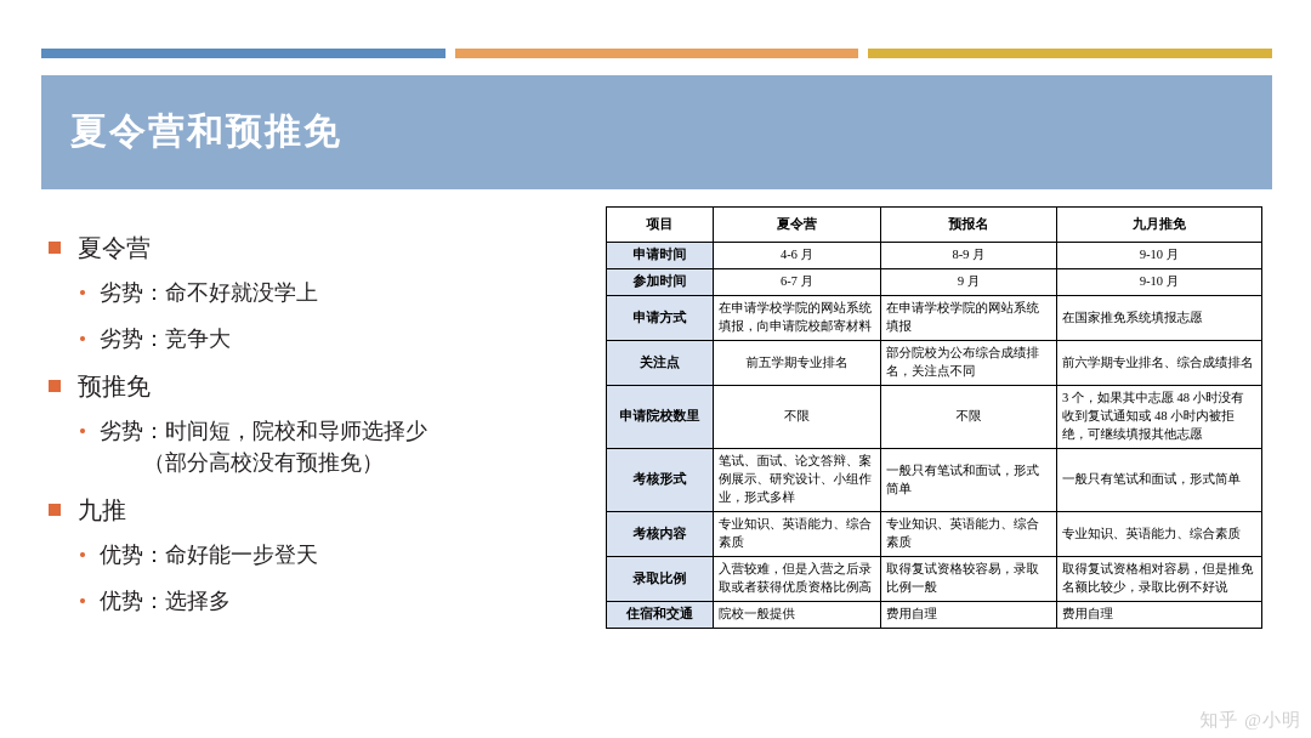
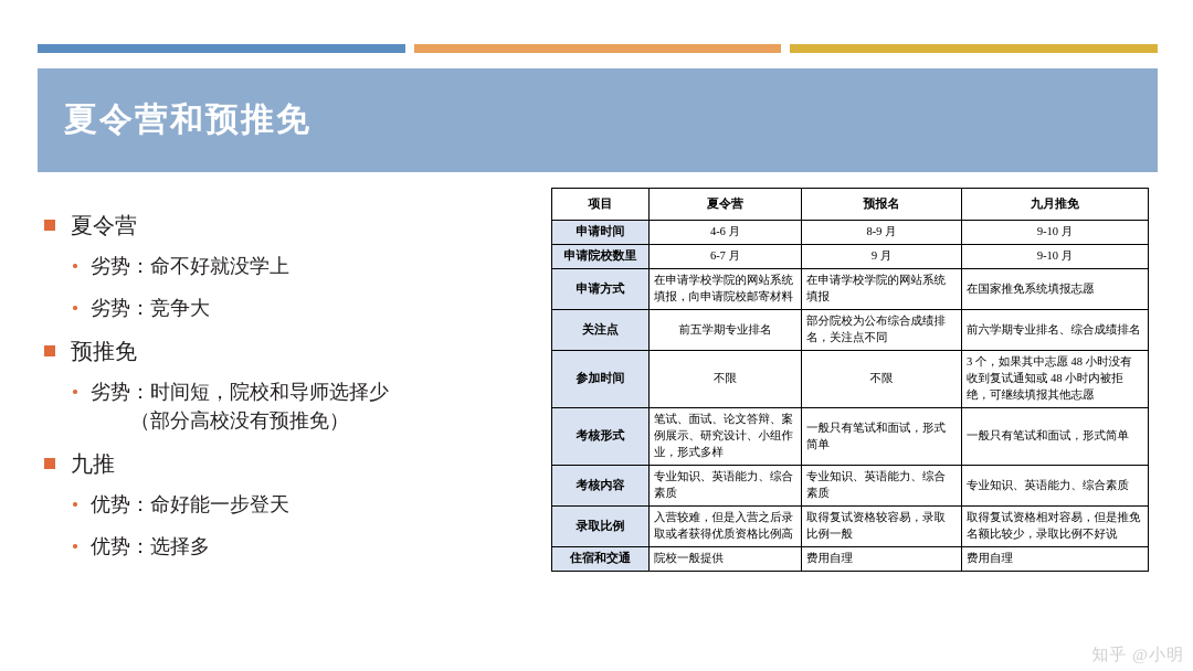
  夏令营和预推免
  夏令营
  劣势：命不好就没学上
  劣势：竞争大
  预推免
  劣势：时间短，院校和导师选择少
  （部分高校没有预推免）
  九推
  优势：命好能一步登天
  优势：选择多
  项目	夏令营	预报名	九月推免
  申请时间	4-6 月	8-9 月	9-10 月
- 参加时间	6-7 月	9 月	9-10 月
+ 申请院校数里	6-7 月	9 月	9-10 月
  申请方式	在申请学校学院的网站系统填报，向申请院校邮寄材料	在申请学校学院的网站系统填报	在国家推免系统填报志愿
  关注点	前五学期专业排名	部分院校为公布综合成绩排名，关注点不同	前六学期专业排名、综合成绩排名
- 申请院校数里	不限	不限	3 个，如果其中志愿 48 小时没有收到复试通知或 48 小时内被拒绝，可继续填报其他志愿
+ 参加时间	不限	不限	3 个，如果其中志愿 48 小时没有收到复试通知或 48 小时内被拒绝，可继续填报其他志愿
  考核形式	笔试、面试、论文答辩、案例展示、研究设计、小组作业，形式多样	一般只有笔试和面试，形式简单	一般只有笔试和面试，形式简单
  考核内容	专业知识、英语能力、综合素质	专业知识、英语能力、综合素质	专业知识、英语能力、综合素质
  录取比例	入营较难，但是入营之后录取或者获得优质资格比例高	取得复试资格较容易，录取比例一般	取得复试资格相对容易，但是推免名额比较少，录取比例不好说
  住宿和交通	院校一般提供	费用自理	费用自理
  知乎 @小明
